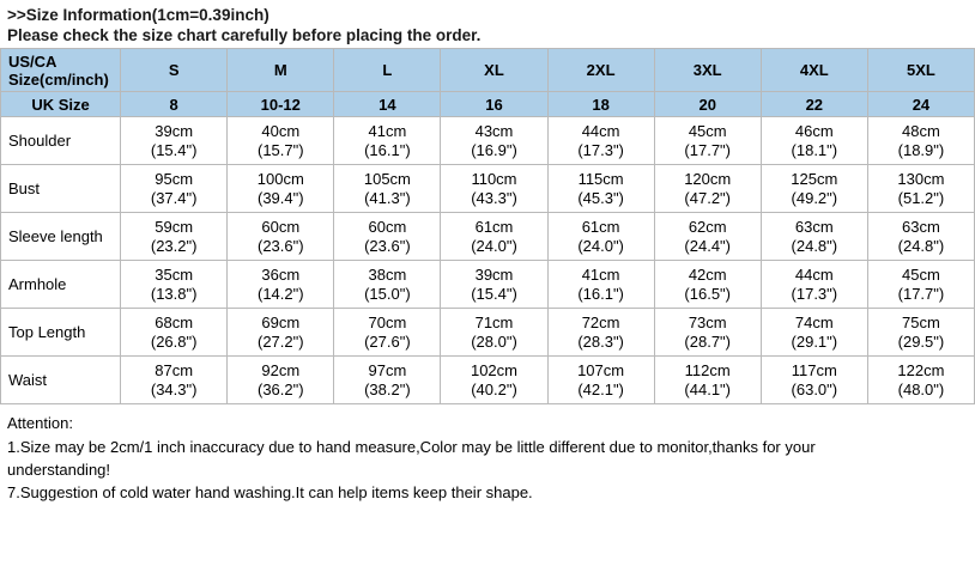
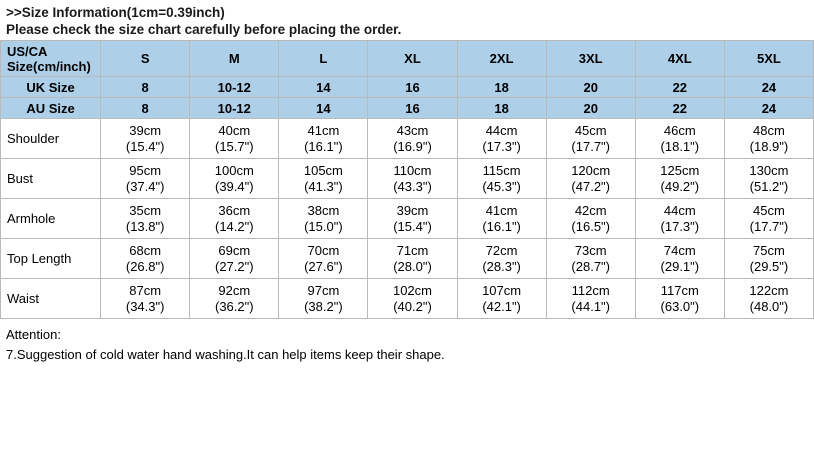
  >>Size Information(1cm=0.39inch)
  Please check the size chart carefully before placing the order.
  US/CA Size(cm/inch)	S	M	L	XL	2XL	3XL	4XL	5XL
  UK Size	8	10-12	14	16	18	20	22	24
+ AU Size	8	10-12	14	16	18	20	22	24
  Shoulder	39cm(15.4")	40cm(15.7")	41cm(16.1")	43cm(16.9")	44cm(17.3")	45cm(17.7")	46cm(18.1")	48cm(18.9")
  Bust	95cm(37.4")	100cm(39.4")	105cm(41.3")	110cm(43.3")	115cm(45.3")	120cm(47.2")	125cm(49.2")	130cm(51.2")
- Sleeve length	59cm(23.2")	60cm(23.6")	60cm(23.6")	61cm(24.0")	61cm(24.0")	62cm(24.4")	63cm(24.8")	63cm(24.8")
  Armhole	35cm(13.8")	36cm(14.2")	38cm(15.0")	39cm(15.4")	41cm(16.1")	42cm(16.5")	44cm(17.3")	45cm(17.7")
  Top Length	68cm(26.8")	69cm(27.2")	70cm(27.6")	71cm(28.0")	72cm(28.3")	73cm(28.7")	74cm(29.1")	75cm(29.5")
  Waist	87cm(34.3")	92cm(36.2")	97cm(38.2")	102cm(40.2")	107cm(42.1")	112cm(44.1")	117cm(63.0")	122cm(48.0")
  Attention:
- 1.Size may be 2cm/1 inch inaccuracy due to hand measure,Color may be little different due to monitor,thanks for your
- understanding!
  7.Suggestion of cold water hand washing.It can help items keep their shape.
